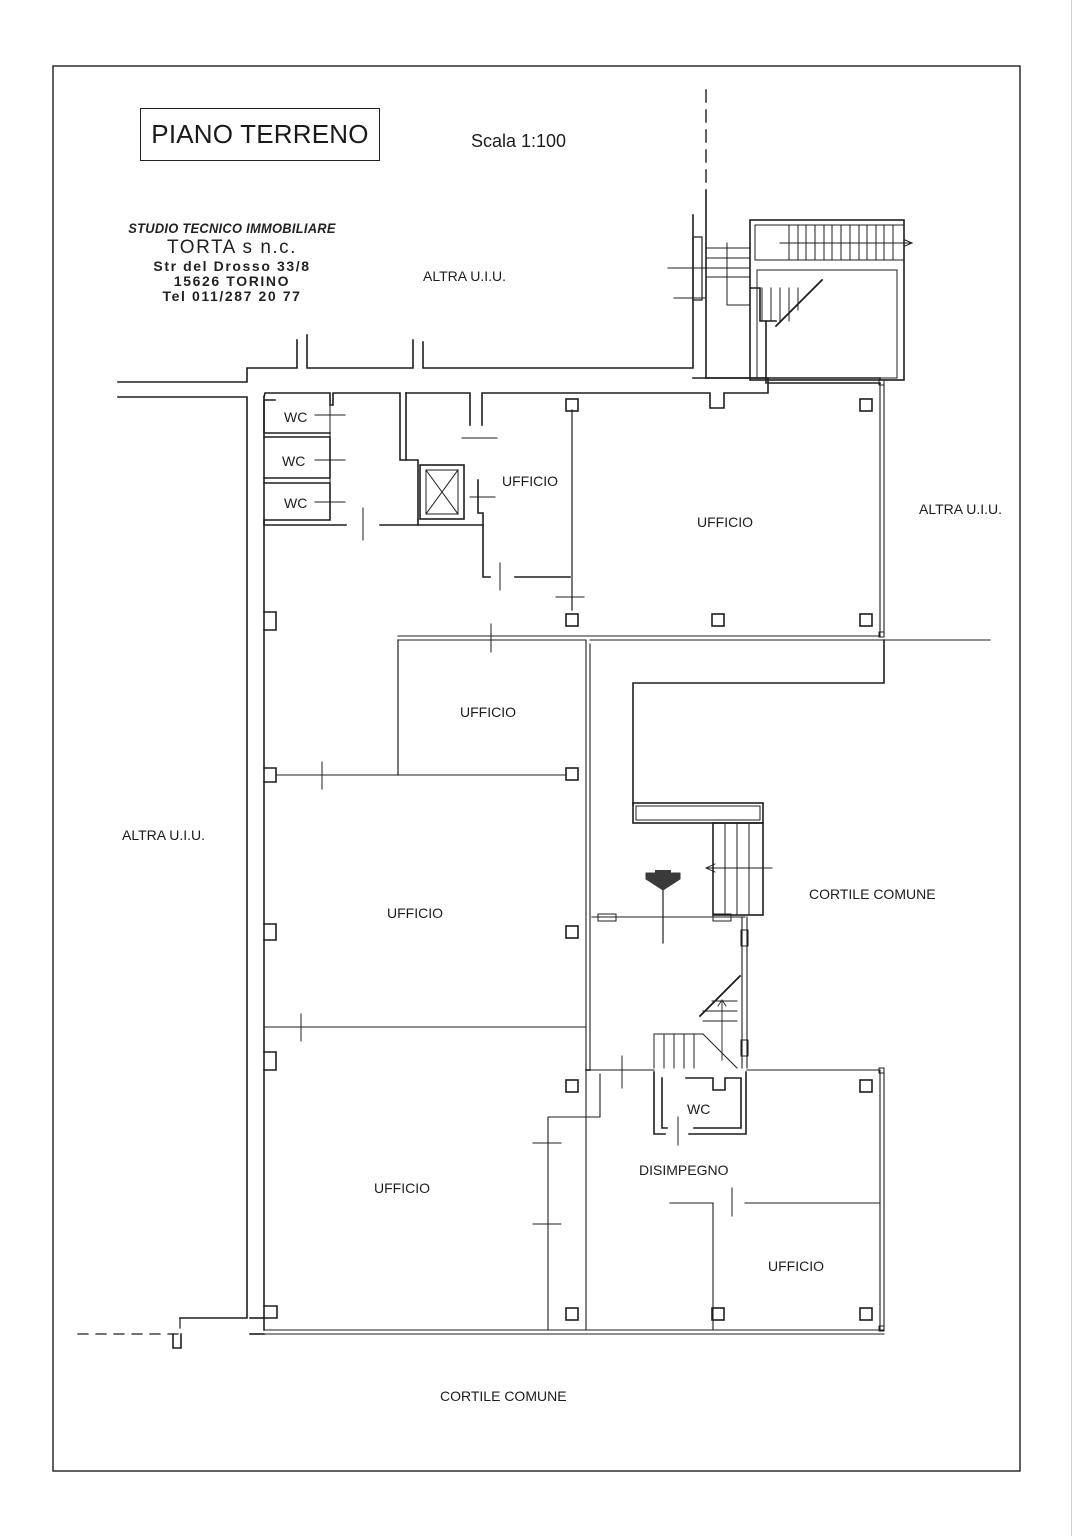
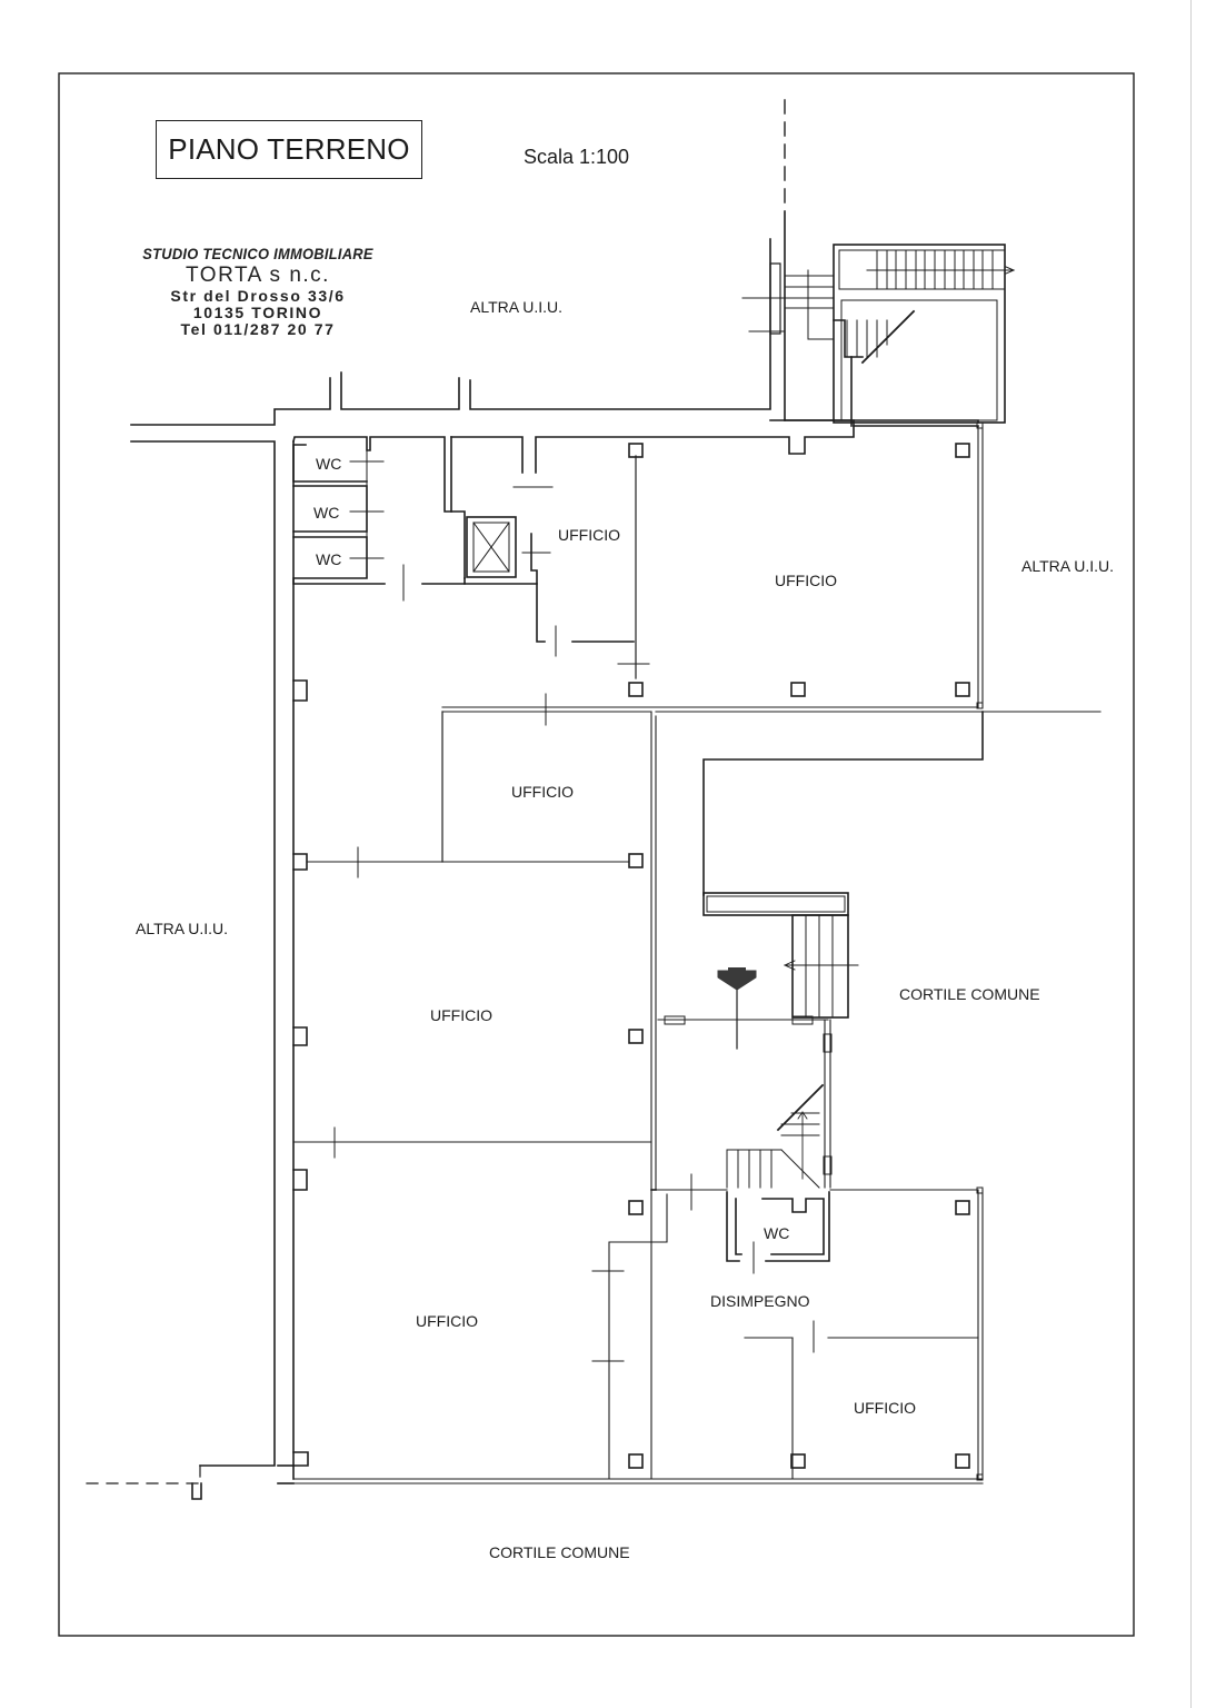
  PIANO TERRENO
  Scala 1:100
  STUDIO TECNICO IMMOBILIARE
  TORTA s n.c.
- Str del Drosso 33/8
+ Str del Drosso 33/6
- 15626 TORINO
+ 10135 TORINO
  Tel 011/287 20 77
  ALTRA U.I.U.
  ALTRA U.I.U.
  ALTRA U.I.U.
  CORTILE COMUNE
  CORTILE COMUNE
  WC
  WC
  WC
  UFFICIO
  UFFICIO
  UFFICIO
  UFFICIO
  UFFICIO
  WC
  DISIMPEGNO
  UFFICIO
